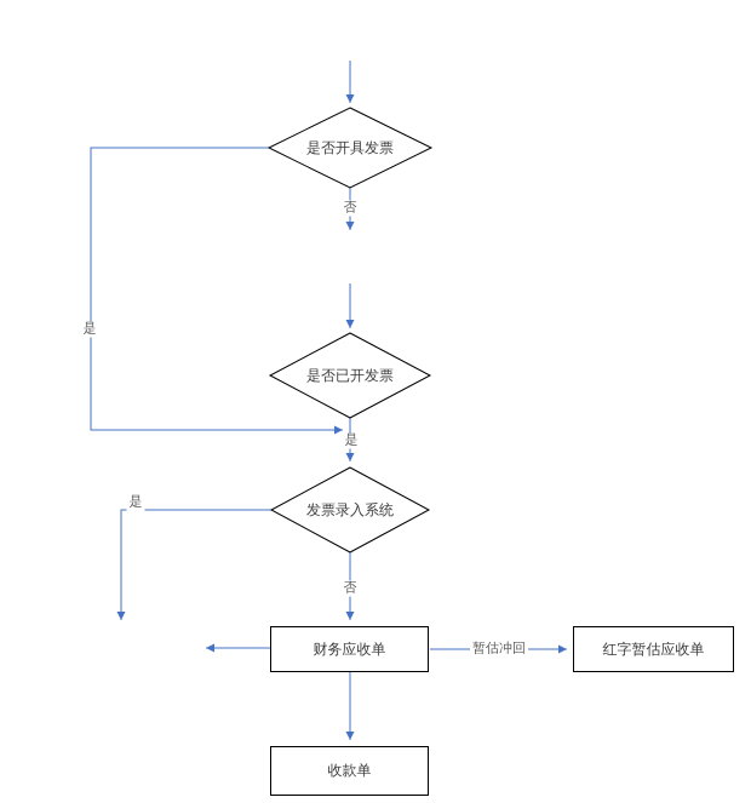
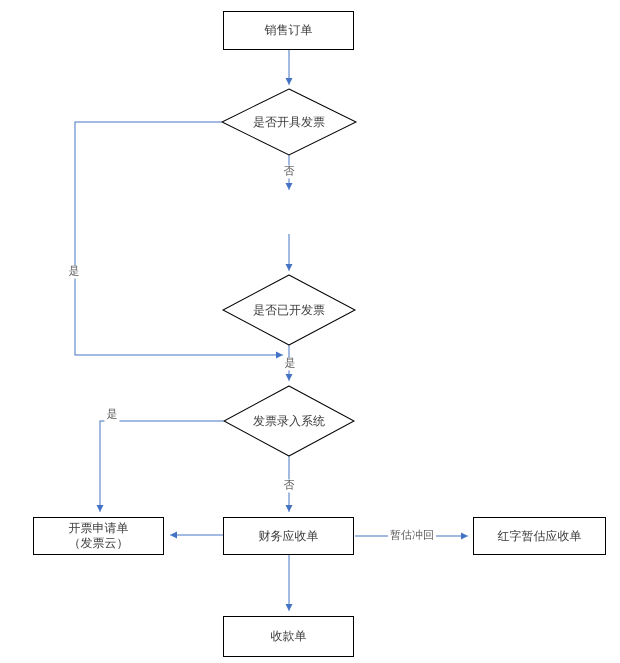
+ 销售订单
+ 开票申请单
+ （发票云）
  财务应收单
  红字暂估应收单
  收款单
  是否开具发票
  是否已开发票
  发票录入系统
  否
  是
  是
  是
  否
  暂估冲回
